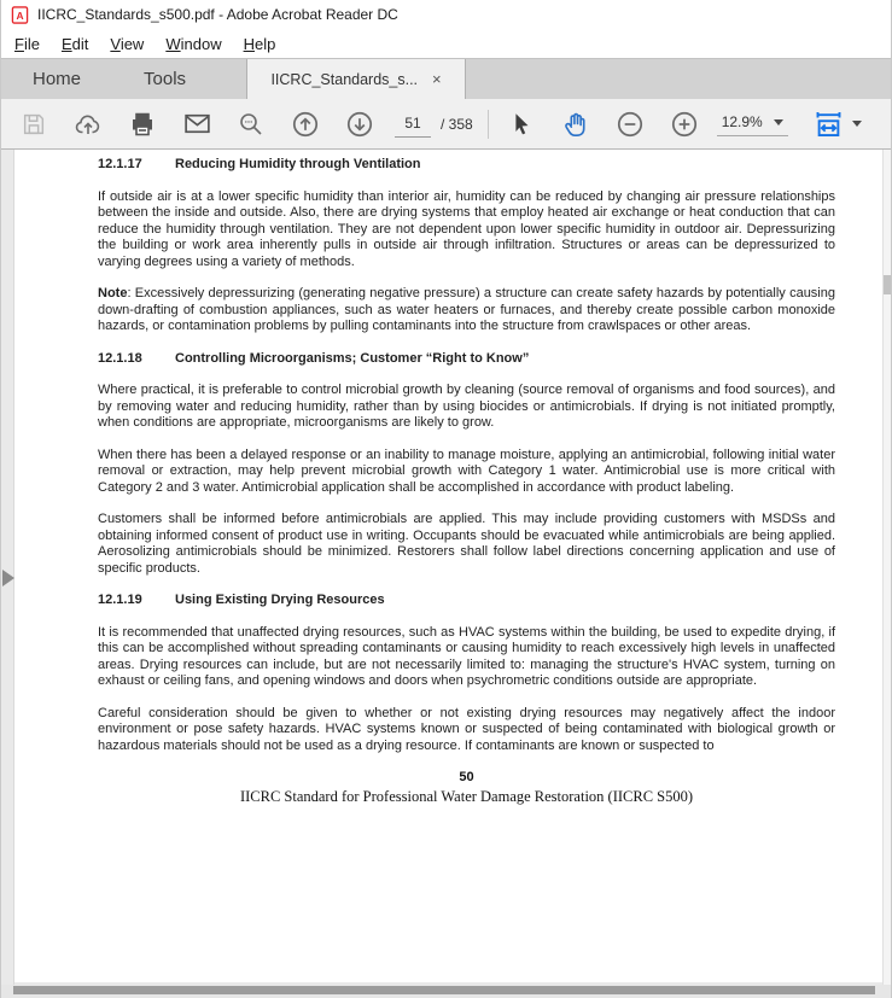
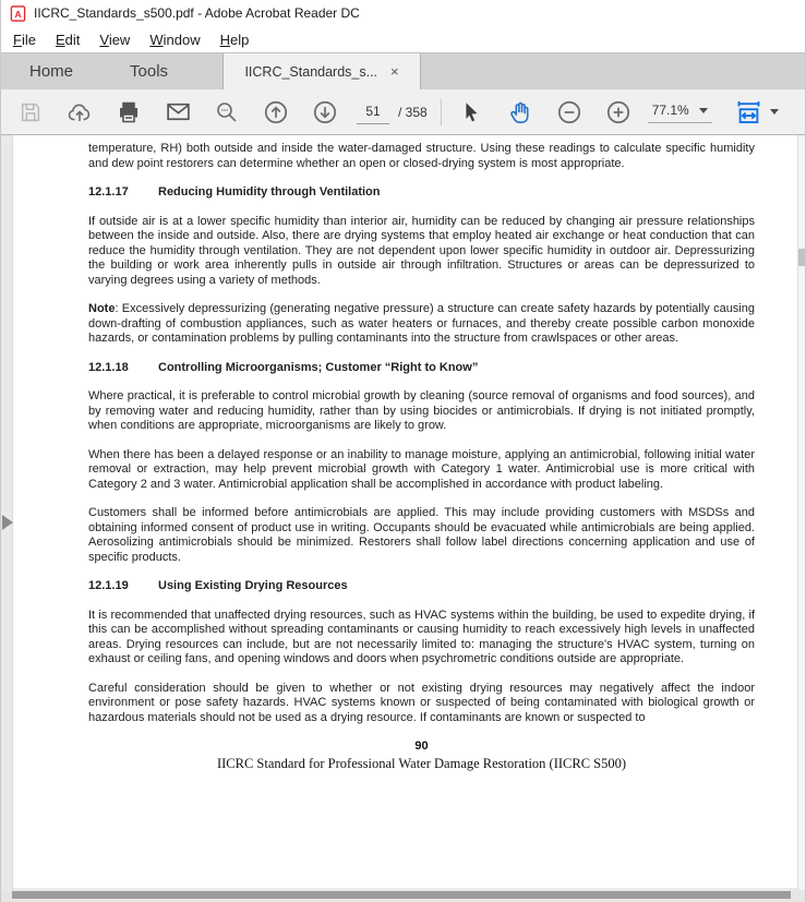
  A
  IICRC_Standards_s500.pdf - Adobe Acrobat Reader DC
  File
  Edit
  View
  Window
  Help
  Home
  Tools
  IICRC_Standards_s...
  ×
  51
  / 358
- 12.9%
+ 77.1%
+ temperature, RH) both outside and inside the water-damaged structure. Using these readings to calculate specific humidity and dew point restorers can determine whether an open or closed-drying system is most appropriate.
  12.1.17 Reducing Humidity through Ventilation
  If outside air is at a lower specific humidity than interior air, humidity can be reduced by changing air pressure relationships between the inside and outside. Also, there are drying systems that employ heated air exchange or heat conduction that can reduce the humidity through ventilation. They are not dependent upon lower specific humidity in outdoor air. Depressurizing the building or work area inherently pulls in outside air through infiltration. Structures or areas can be depressurized to varying degrees using a variety of methods.
  Note: Excessively depressurizing (generating negative pressure) a structure can create safety hazards by potentially causing down-drafting of combustion appliances, such as water heaters or furnaces, and thereby create possible carbon monoxide hazards, or contamination problems by pulling contaminants into the structure from crawlspaces or other areas.
  12.1.18 Controlling Microorganisms; Customer “Right to Know”
  Where practical, it is preferable to control microbial growth by cleaning (source removal of organisms and food sources), and by removing water and reducing humidity, rather than by using biocides or antimicrobials. If drying is not initiated promptly, when conditions are appropriate, microorganisms are likely to grow.
  When there has been a delayed response or an inability to manage moisture, applying an antimicrobial, following initial water removal or extraction, may help prevent microbial growth with Category 1 water. Antimicrobial use is more critical with Category 2 and 3 water. Antimicrobial application shall be accomplished in accordance with product labeling.
  Customers shall be informed before antimicrobials are applied. This may include providing customers with MSDSs and obtaining informed consent of product use in writing. Occupants should be evacuated while antimicrobials are being applied. Aerosolizing antimicrobials should be minimized. Restorers shall follow label directions concerning application and use of specific products.
  12.1.19 Using Existing Drying Resources
  It is recommended that unaffected drying resources, such as HVAC systems within the building, be used to expedite drying, if this can be accomplished without spreading contaminants or causing humidity to reach excessively high levels in unaffected areas. Drying resources can include, but are not necessarily limited to: managing the structure's HVAC system, turning on exhaust or ceiling fans, and opening windows and doors when psychrometric conditions outside are appropriate.
  Careful consideration should be given to whether or not existing drying resources may negatively affect the indoor environment or pose safety hazards. HVAC systems known or suspected of being contaminated with biological growth or hazardous materials should not be used as a drying resource. If contaminants are known or suspected to
- 50
+ 90
  IICRC Standard for Professional Water Damage Restoration (IICRC S500)
